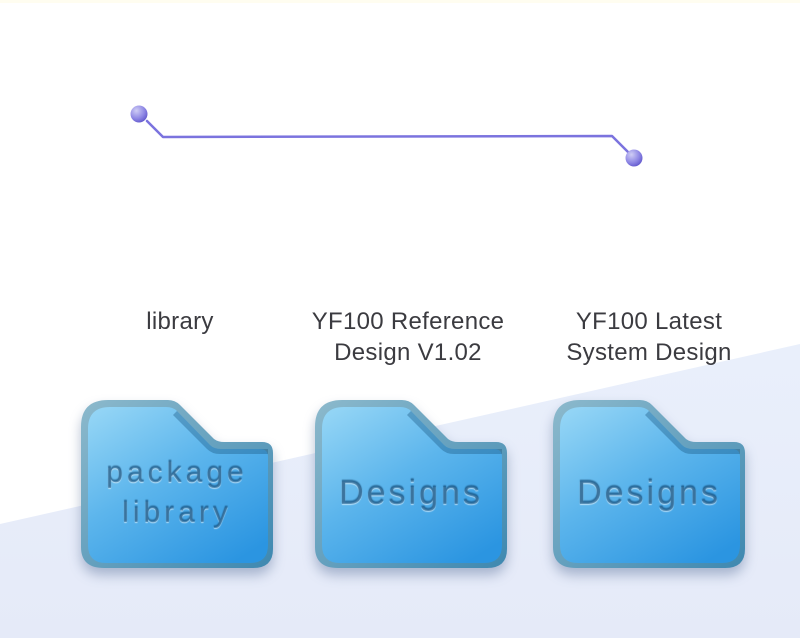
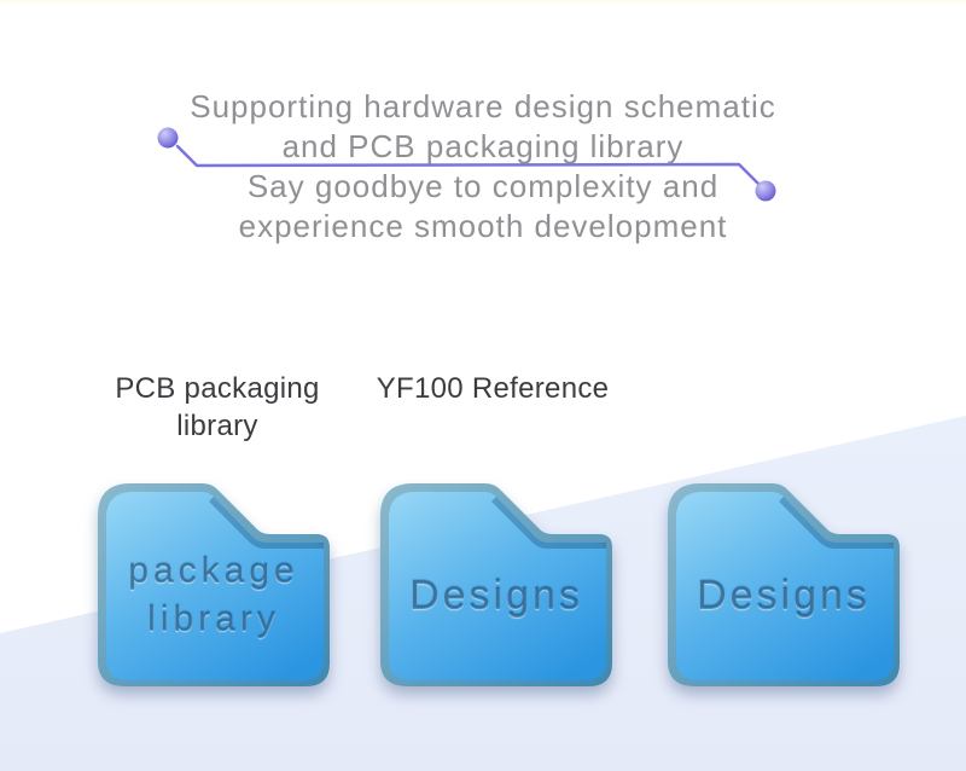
+ Supporting hardware design schematic
+ and PCB packaging library
+ Say goodbye to complexity and
+ experience smooth development
+ PCB packaging
  library
  YF100 Reference
- Design V1.02
- YF100 Latest
- System Design
  package
  library
  Designs
  Designs
